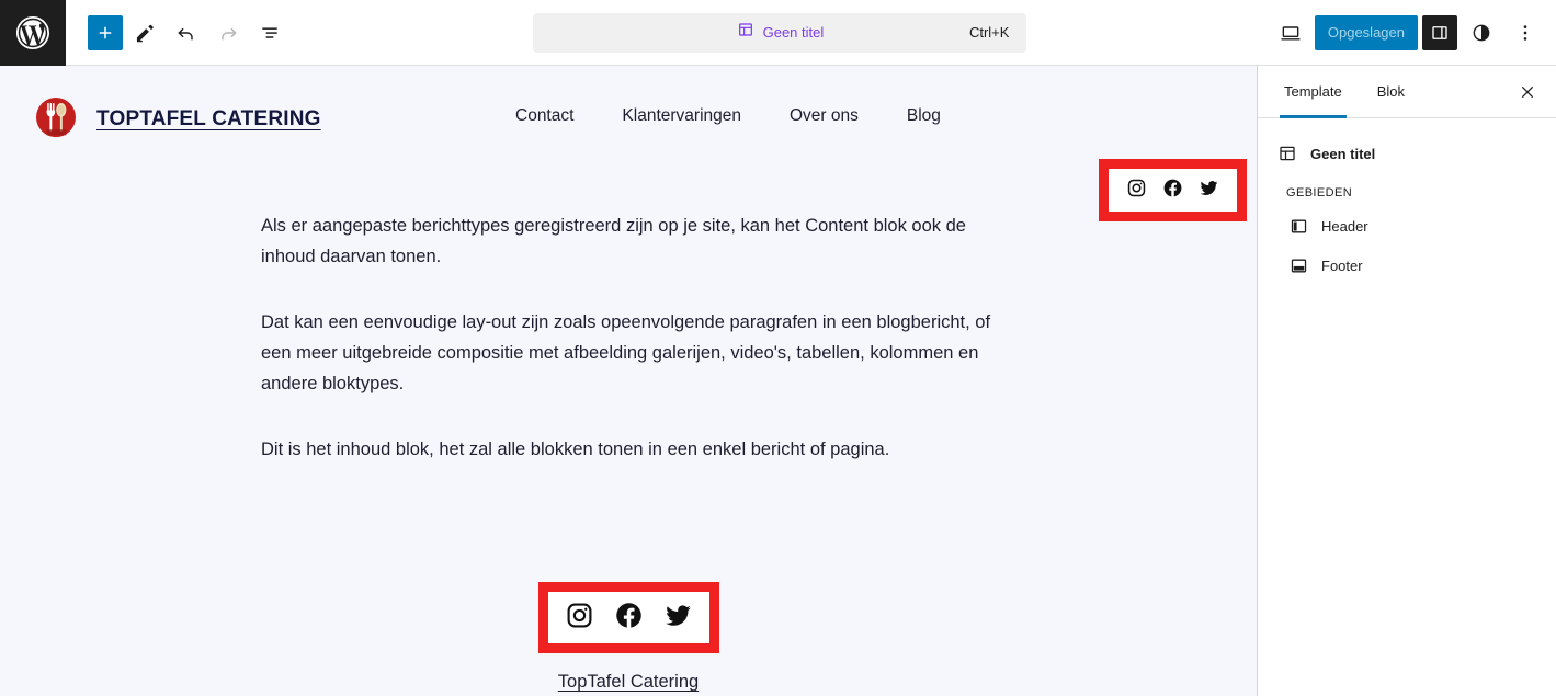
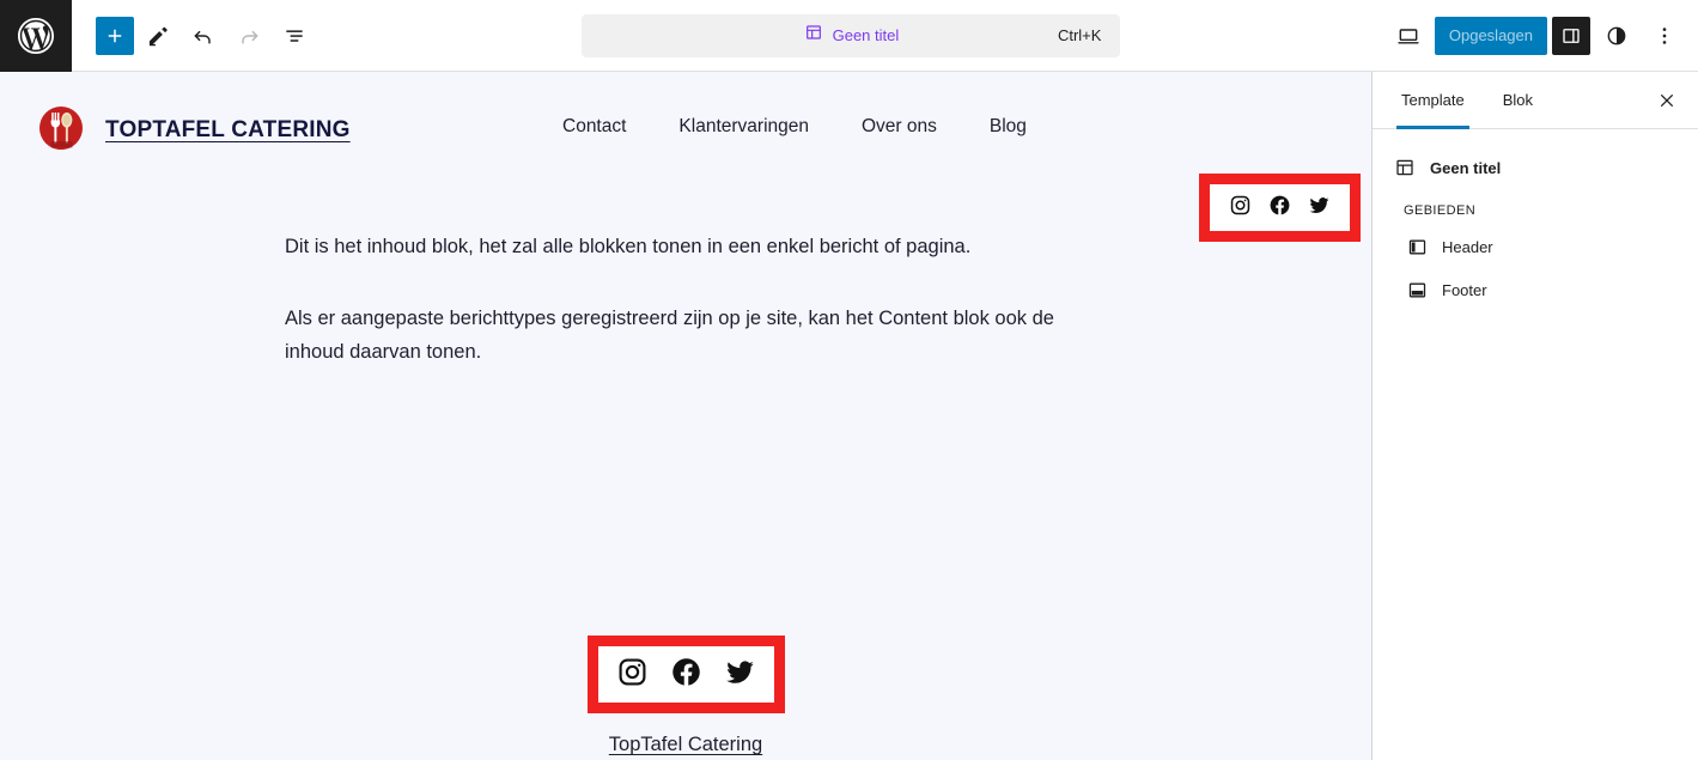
  Geen titel
  Ctrl+K
  Opgeslagen
  TOPTAFEL CATERING
  Contact
  Klantervaringen
  Over ons
  Blog
- Als er aangepaste berichttypes geregistreerd zijn op je site, kan het Content blok ook de inhoud daarvan tonen.
+ Dit is het inhoud blok, het zal alle blokken tonen in een enkel bericht of pagina.
- Dat kan een eenvoudige lay-out zijn zoals opeenvolgende paragrafen in een blogbericht, of een meer uitgebreide compositie met afbeelding galerijen, video's, tabellen, kolommen en andere bloktypes.
- Dit is het inhoud blok, het zal alle blokken tonen in een enkel bericht of pagina.
+ Als er aangepaste berichttypes geregistreerd zijn op je site, kan het Content blok ook de inhoud daarvan tonen.
  TopTafel Catering
  Template
  Blok
  Geen titel
  GEBIEDEN
  Header
  Footer
